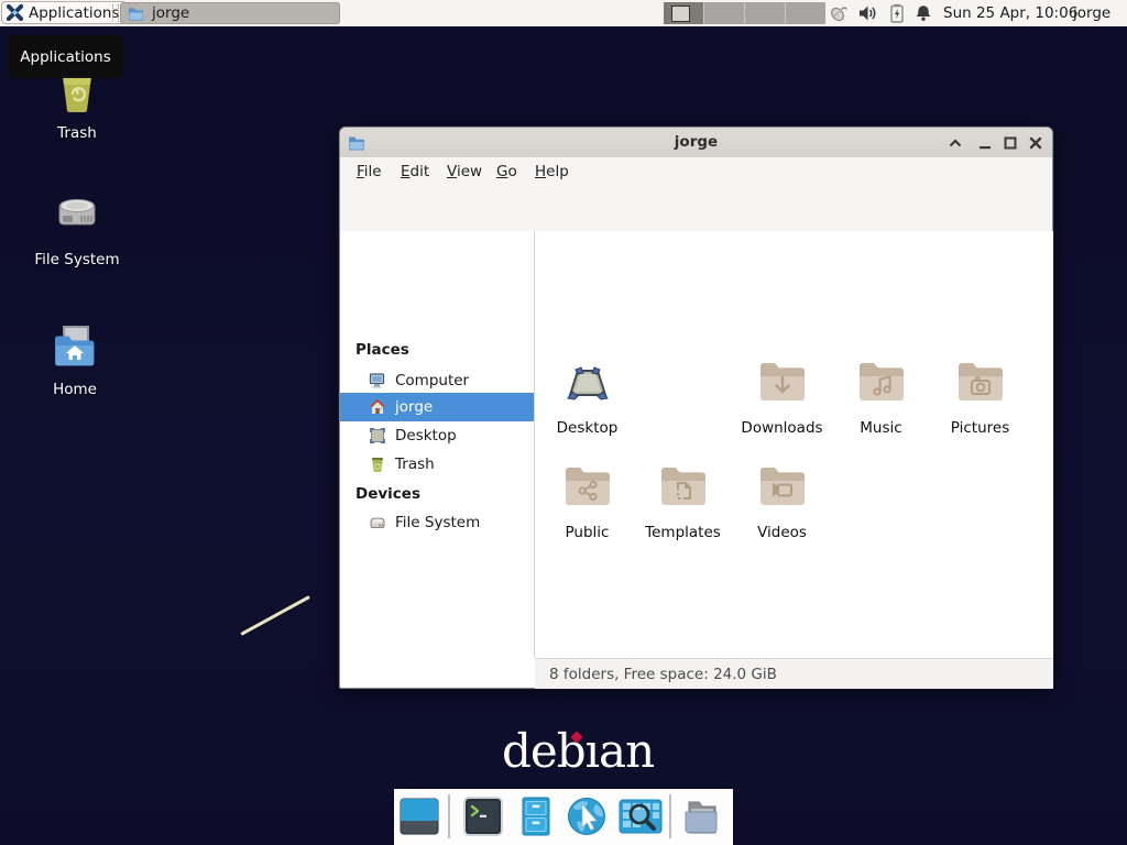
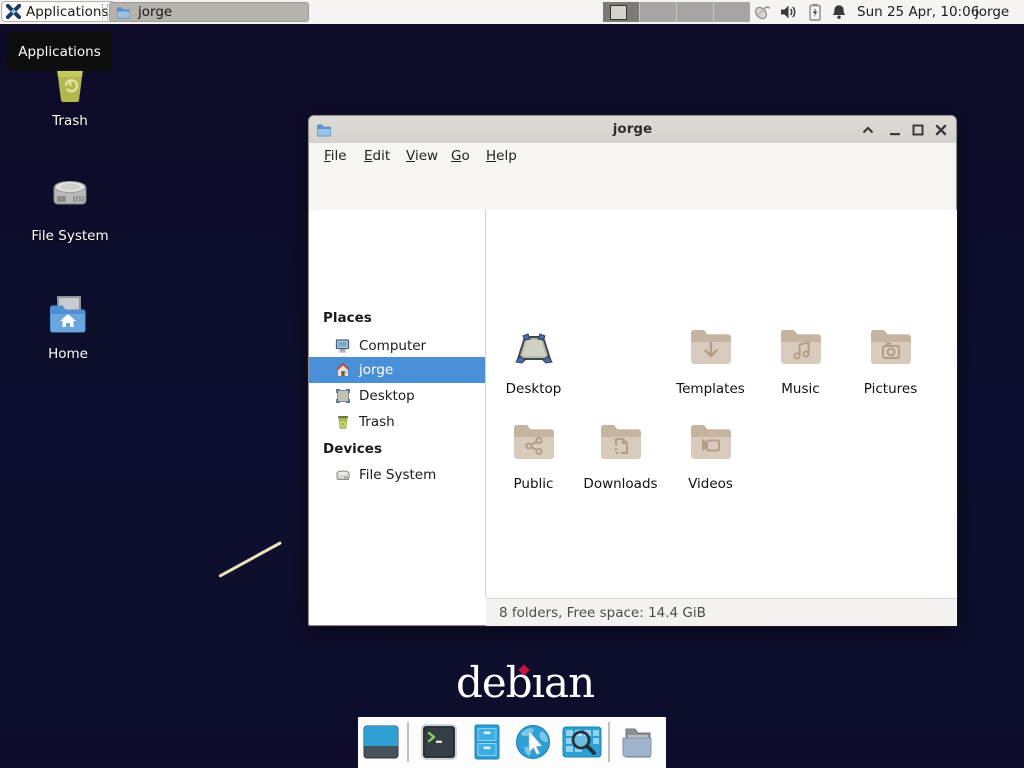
  Applications
  jorge
  Sun 25 Apr, 10:06
  jorge
  Applications
  Trash
  File System
  Home
  jorge
  File
  Edit
  View
  Go
  Help
  Places
  Computer
  jorge
  Desktop
  Trash
  Devices
  File System
  Desktop
- Downloads
+ Templates
  Music
  Pictures
  Public
- Templates
+ Downloads
  Videos
- 8 folders, Free space: 24.0 GiB
+ 8 folders, Free space: 14.4 GiB
  debıan
